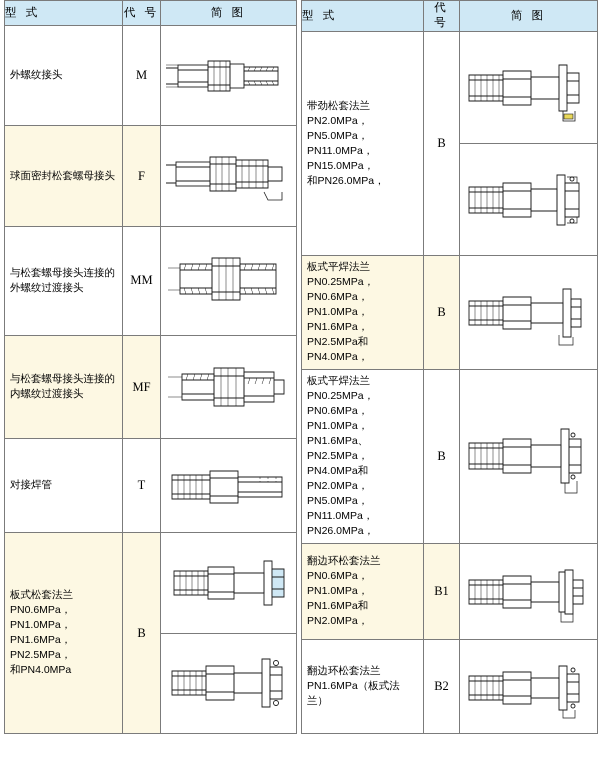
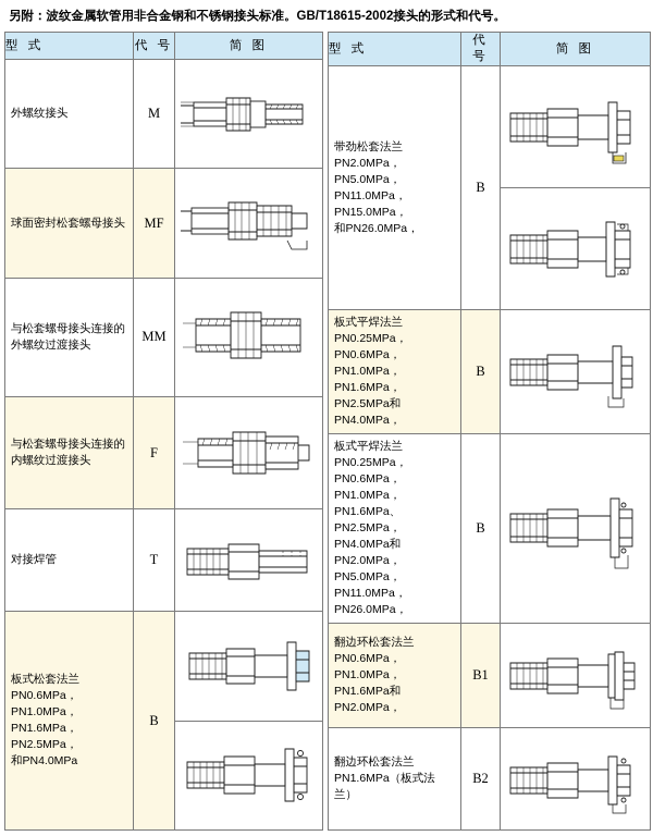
+ 另附：波纹金属软管用非合金钢和不锈钢接头标准。GB/T18615-2002接头的形式和代号。
  型 式	代 号	简 图
  外螺纹接头	M
- 球面密封松套螺母接头	F
+ 球面密封松套螺母接头	MF
  与松套螺母接头连接的外螺纹过渡接头	MM
- 与松套螺母接头连接的内螺纹过渡接头	MF
+ 与松套螺母接头连接的内螺纹过渡接头	F
  对接焊管	T
  板式松套法兰 PN0.6MPa，PN1.0MPa， PN1.6MPa，PN2.5MPa， 和PN4.0MPa	B
  型 式	代 号	简 图
  带劲松套法兰 PN2.0MPa，PN5.0MPa， PN11.0MPa，PN15.0MPa， 和PN26.0MPa，	B
  板式平焊法兰 PN0.25MPa，PN0.6MPa， PN1.0MPa，PN1.6MPa， PN2.5MPa和PN4.0MPa，	B
  板式平焊法兰 PN0.25MPa，PN0.6MPa， PN1.0MPa，PN1.6MPa、 PN2.5MPa，PN4.0MPa和 PN2.0MPa，PN5.0MPa， PN11.0MPa，PN26.0MPa，	B
  翻边环松套法兰 PN0.6MPa，PN1.0MPa， PN1.6MPa和PN2.0MPa，	B1
  翻边环松套法兰 PN1.6MPa（板式法兰）	B2
